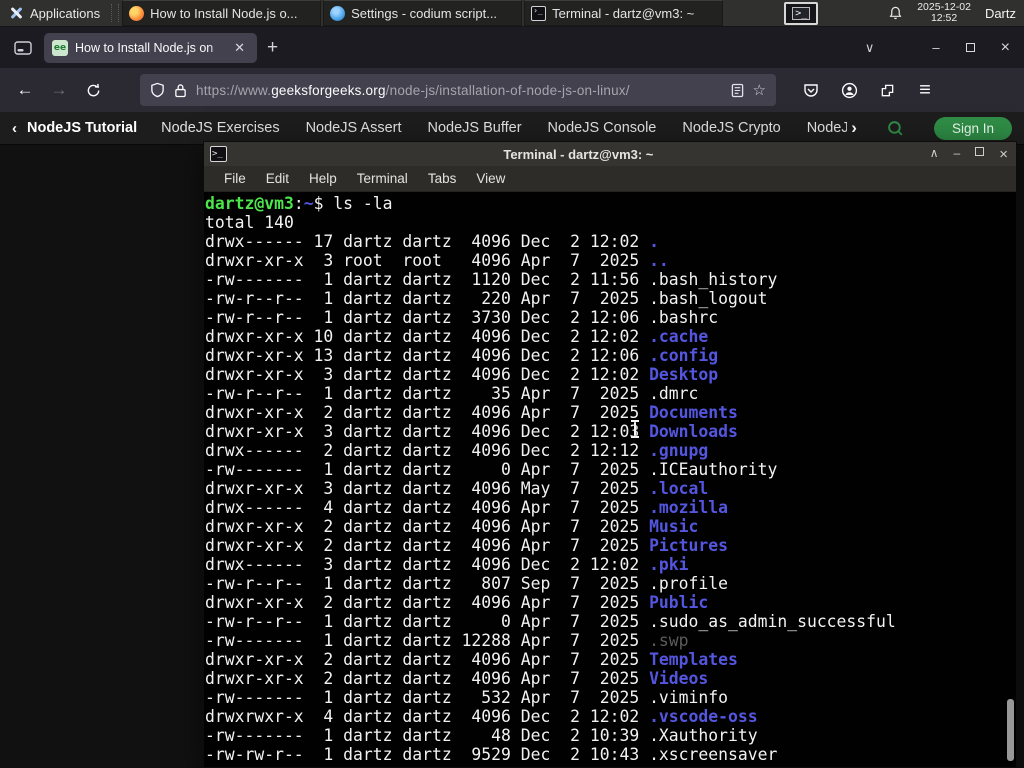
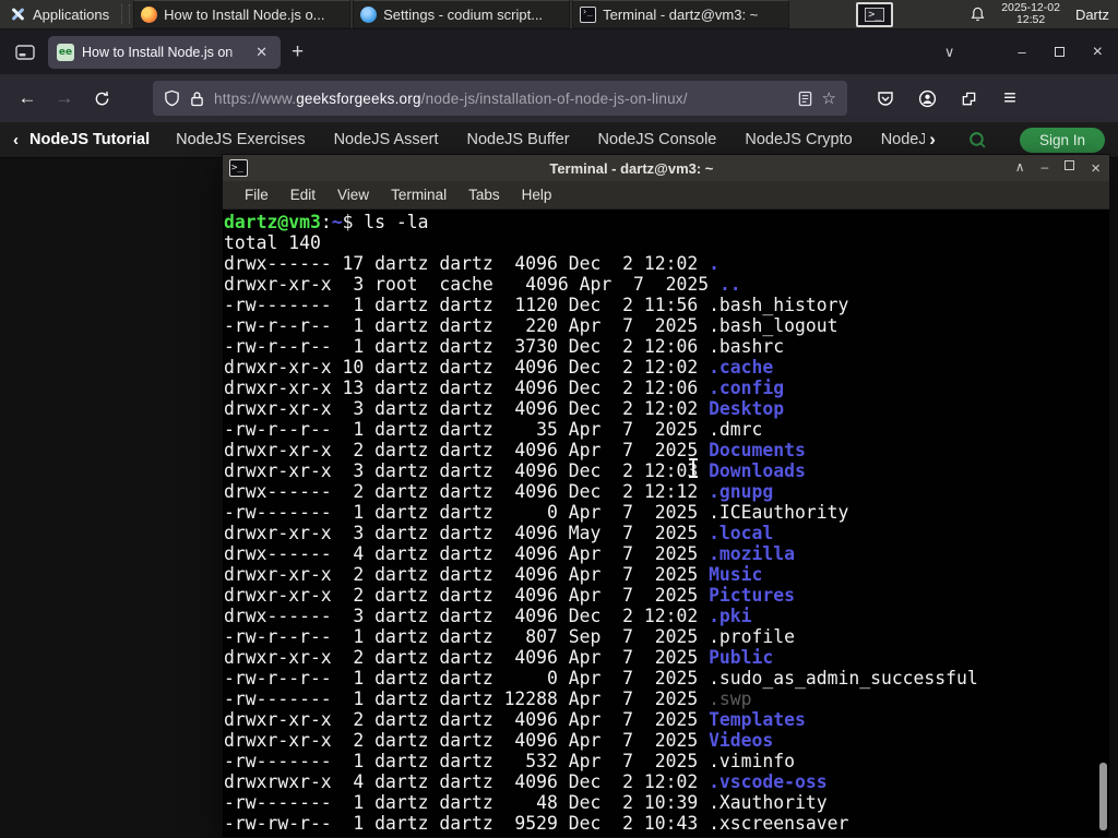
  Applications
  How to Install Node.js o...
  Settings - codium script...
  Terminal - dartz@vm3: ~
  >_
  2025-12-02
  12:52
  Dartz
  ee
  How to Install Node.js o
  ✕
  +
  ∨
  –
  ×
  ←
  →
  https://www.geeksforgeeks.org/node-js/installation-of-node-js-on-linux/
  ☆
  ≡
  ‹
  NodeJS Tutorial
  NodeJS Exercises
  NodeJS Assert
  NodeJS Buffer
  NodeJS Console
  NodeJS Crypto
  ›
  Sign In
  >_
  Terminal - dartz@vm3: ~
  ∧
  –
  ×
  File
  Edit
- Help
+ View
  Terminal
  Tabs
- View
+ Help
  dartz@vm3:~$ ls -la
  total 140
  drwx------ 17 dartz dartz 4096 Dec 2 12:02 .
- drwxr-xr-x 3 root root 4096 Apr 7 2025 ..
+ drwxr-xr-x 3 root cache 4096 Apr 7 2025 ..
  -rw------- 1 dartz dartz 1120 Dec 2 11:56 .bash_history
  -rw-r--r-- 1 dartz dartz 220 Apr 7 2025 .bash_logout
  -rw-r--r-- 1 dartz dartz 3730 Dec 2 12:06 .bashrc
  drwxr-xr-x 10 dartz dartz 4096 Dec 2 12:02 .cache
  drwxr-xr-x 13 dartz dartz 4096 Dec 2 12:06 .config
  drwxr-xr-x 3 dartz dartz 4096 Dec 2 12:02 Desktop
  -rw-r--r-- 1 dartz dartz 35 Apr 7 2025 .dmrc
  drwxr-xr-x 2 dartz dartz 4096 Apr 7 2025 Documents
  drwxr-xr-x 3 dartz dartz 4096 Dec 2 12:0 Downloads
  drwx------ 2 dartz dartz 4096 Dec 2 12:12 .gnupg
  -rw------- 1 dartz dartz 0 Apr 7 2025 .ICEauthority
  drwxr-xr-x 3 dartz dartz 4096 May 7 2025 .local
  drwx------ 4 dartz dartz 4096 Apr 7 2025 .mozilla
  drwxr-xr-x 2 dartz dartz 4096 Apr 7 2025 Music
  drwxr-xr-x 2 dartz dartz 4096 Apr 7 2025 Pictures
  drwx------ 3 dartz dartz 4096 Dec 2 12:02 .pki
  -rw-r--r-- 1 dartz dartz 807 Sep 7 2025 .profile
  drwxr-xr-x 2 dartz dartz 4096 Apr 7 2025 Public
  -rw-r--r-- 1 dartz dartz 0 Apr 7 2025 .sudo_as_admin_successful
  -rw------- 1 dartz dartz 12288 Apr 7 2025 .swp
  drwxr-xr-x 2 dartz dartz 4096 Apr 7 2025 Templates
  drwxr-xr-x 2 dartz dartz 4096 Apr 7 2025 Videos
  -rw------- 1 dartz dartz 532 Apr 7 2025 .viminfo
  drwxrwxr-x 4 dartz dartz 4096 Dec 2 12:02 .vscode-oss
  -rw------- 1 dartz dartz 48 Dec 2 10:39 .Xauthority
  -rw-rw-r-- 1 dartz dartz 9529 Dec 2 10:43 .xscreensaver
